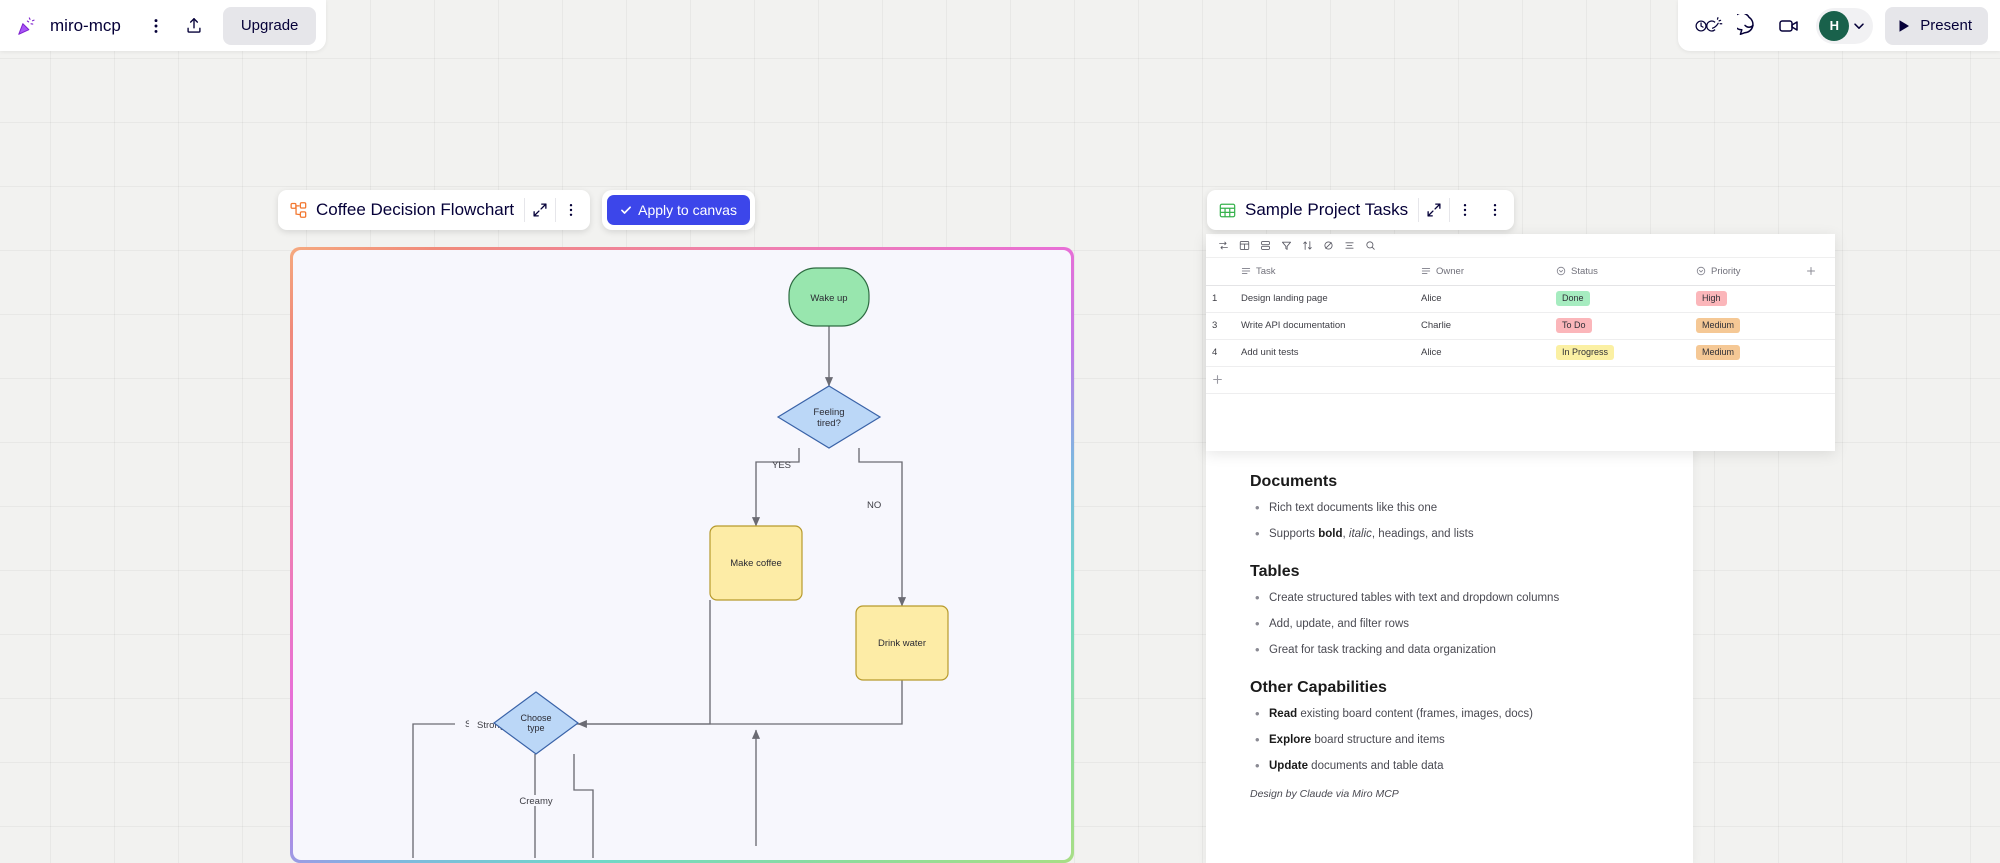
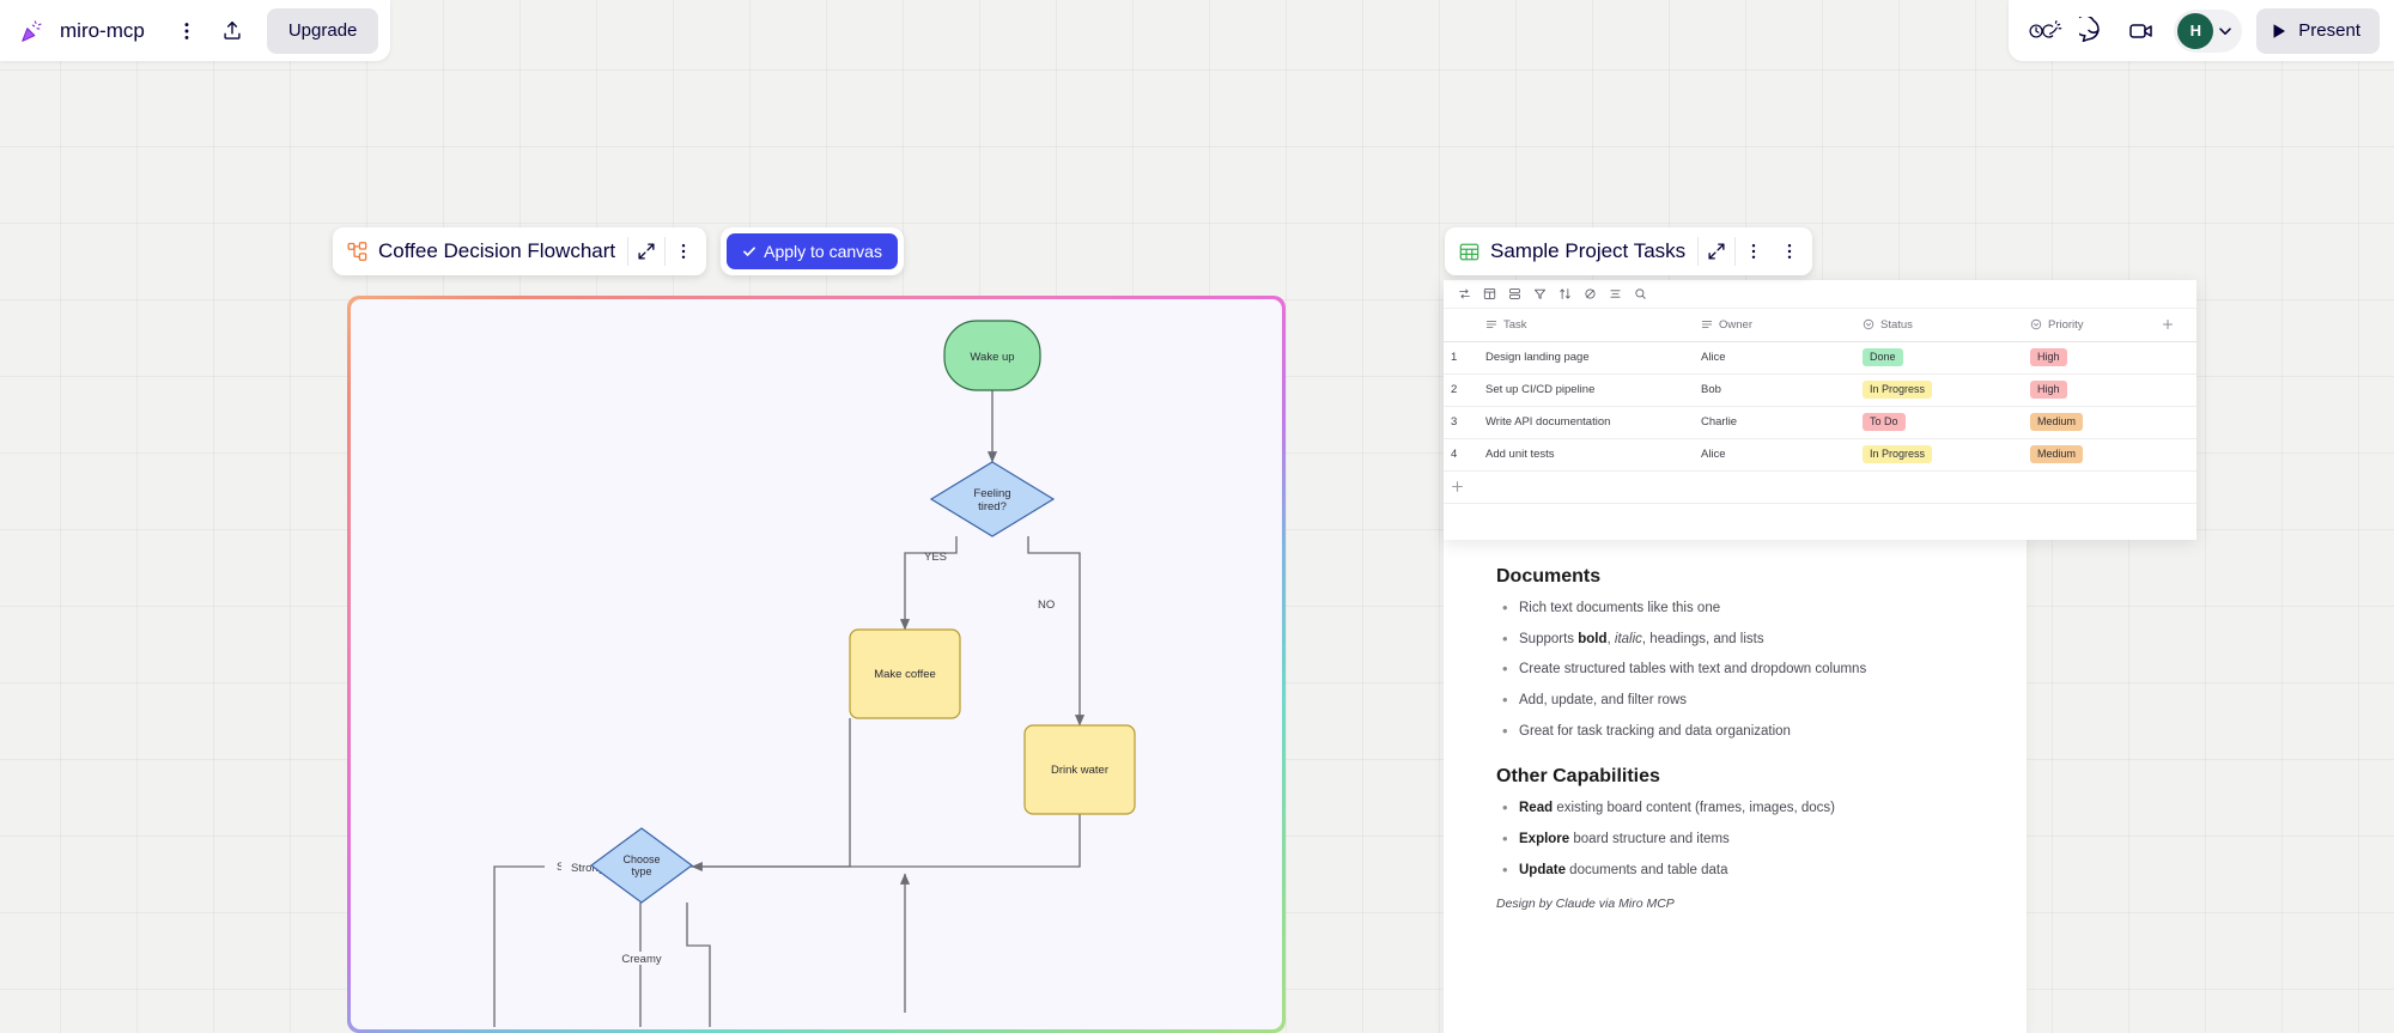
  miro-mcp
  Upgrade
  H
  Present
  YES
  NO
  Creamy
  Wake up
  Feeling
  tired?
  Make coffee
  Drink water
  Choose
  type
  Coffee Decision Flowchart
  Apply to canvas
  Documents
  Rich text documents like this one
  Supports bold, italic, headings, and lists
- Tables
  Create structured tables with text and dropdown columns
  Add, update, and filter rows
  Great for task tracking and data organization
  Other Capabilities
  Read existing board content (frames, images, docs)
  Explore board structure and items
  Update documents and table data
  Design by Claude via Miro MCP
  Sample Project Tasks
  	Task	Owner	Status	Priority
  1	Design landing page	Alice	Done	High
+ 2	Set up CI/CD pipeline	Bob	In Progress	High
  3	Write API documentation	Charlie	To Do	Medium
  4	Add unit tests	Alice	In Progress	Medium
